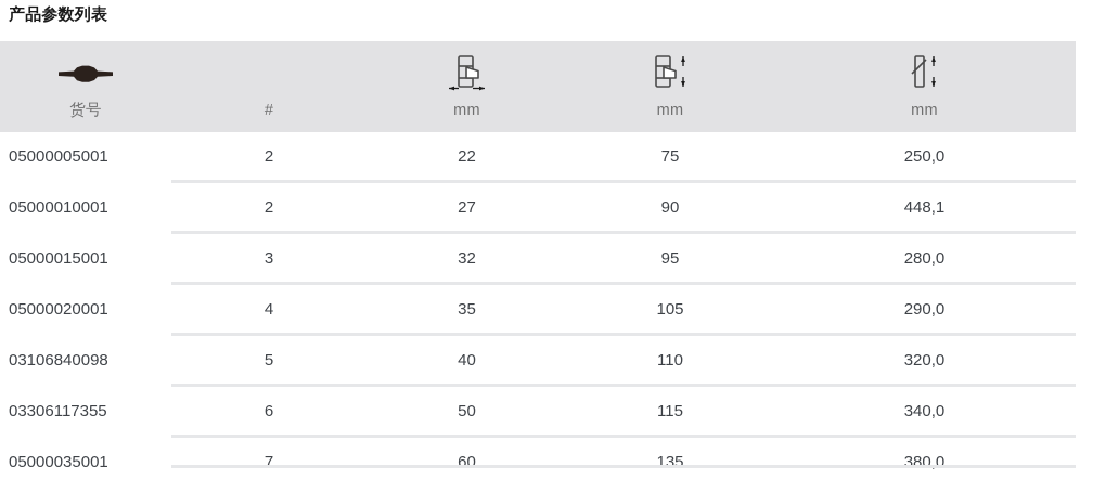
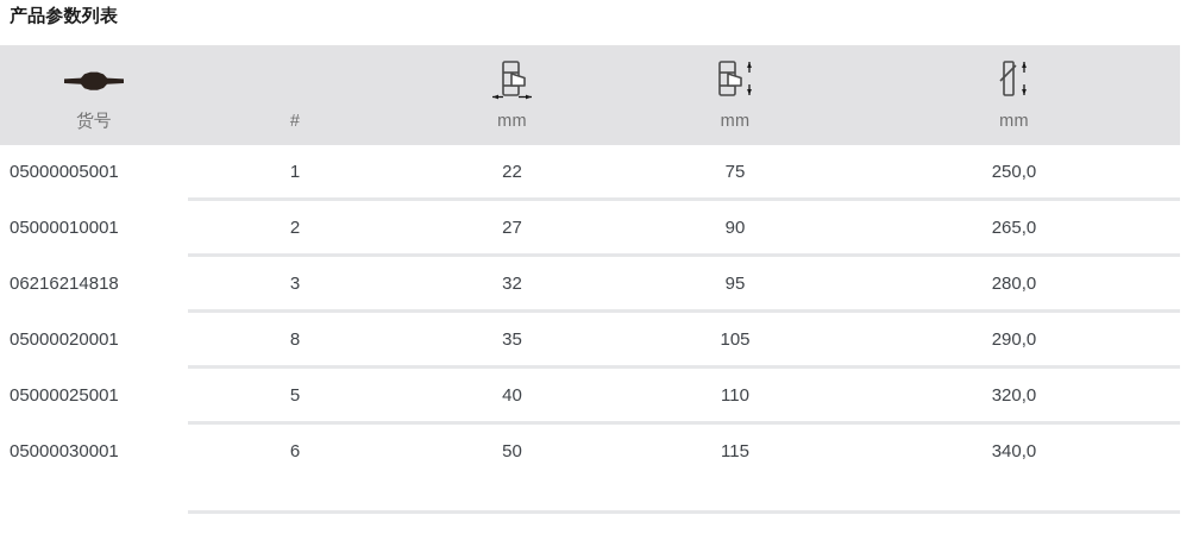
  产品参数列表
  货号	#	mm	mm	mm
- 05000005001	2	22	75	250,0
+ 05000005001	1	22	75	250,0
- 05000010001	2	27	90	448,1
+ 05000010001	2	27	90	265,0
- 05000015001	3	32	95	280,0
+ 06216214818	3	32	95	280,0
- 05000020001	4	35	105	290,0
+ 05000020001	8	35	105	290,0
- 03106840098	5	40	110	320,0
+ 05000025001	5	40	110	320,0
- 03306117355	6	50	115	340,0
+ 05000030001	6	50	115	340,0
- 05000035001	7	60	135	380,0
